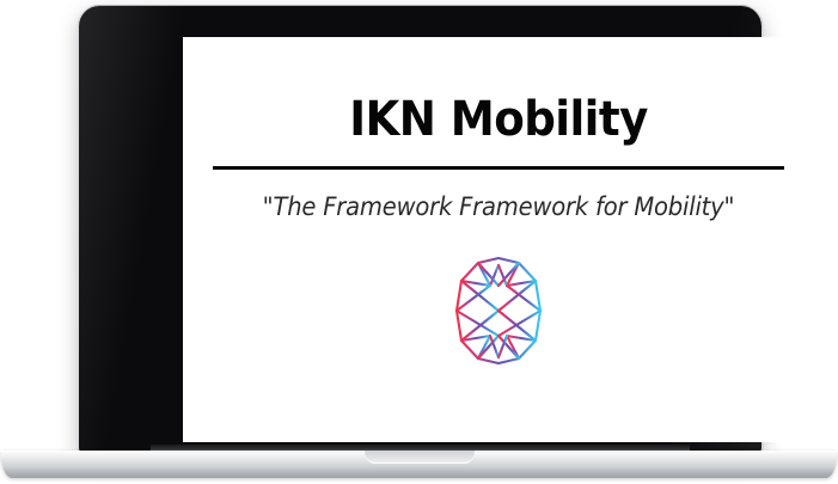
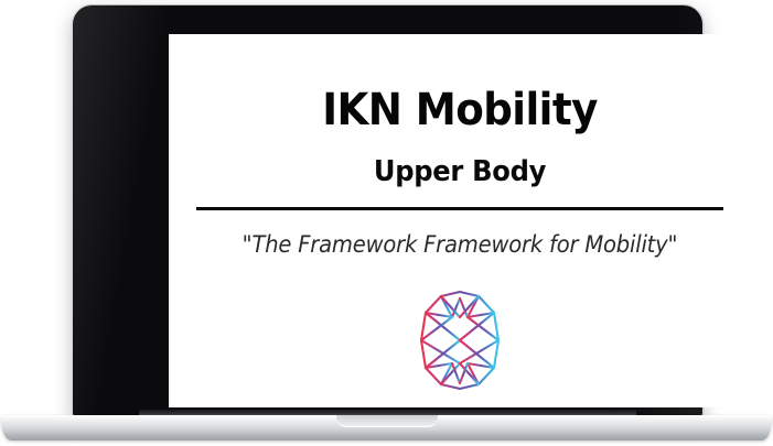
  IKN Mobility
+ Upper Body
  "The Framework Framework for Mobility"
